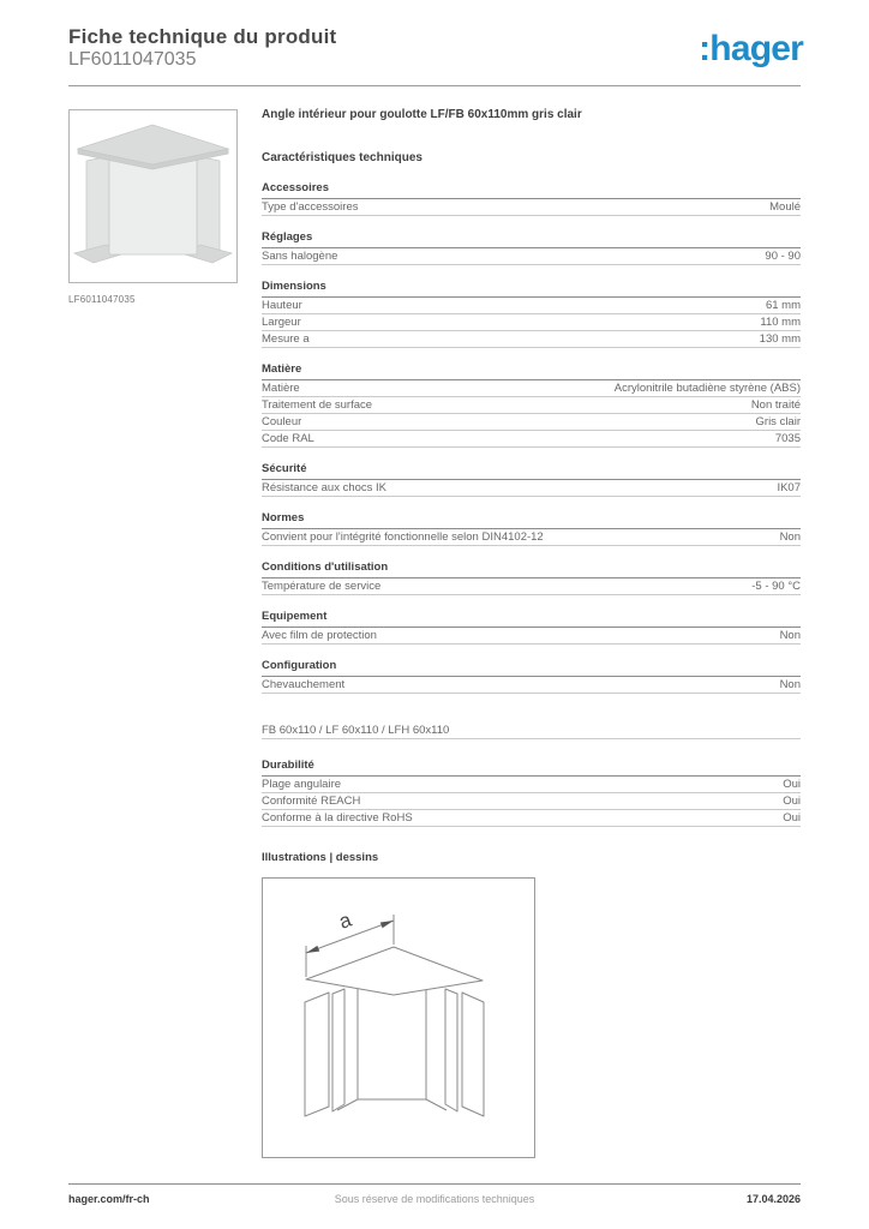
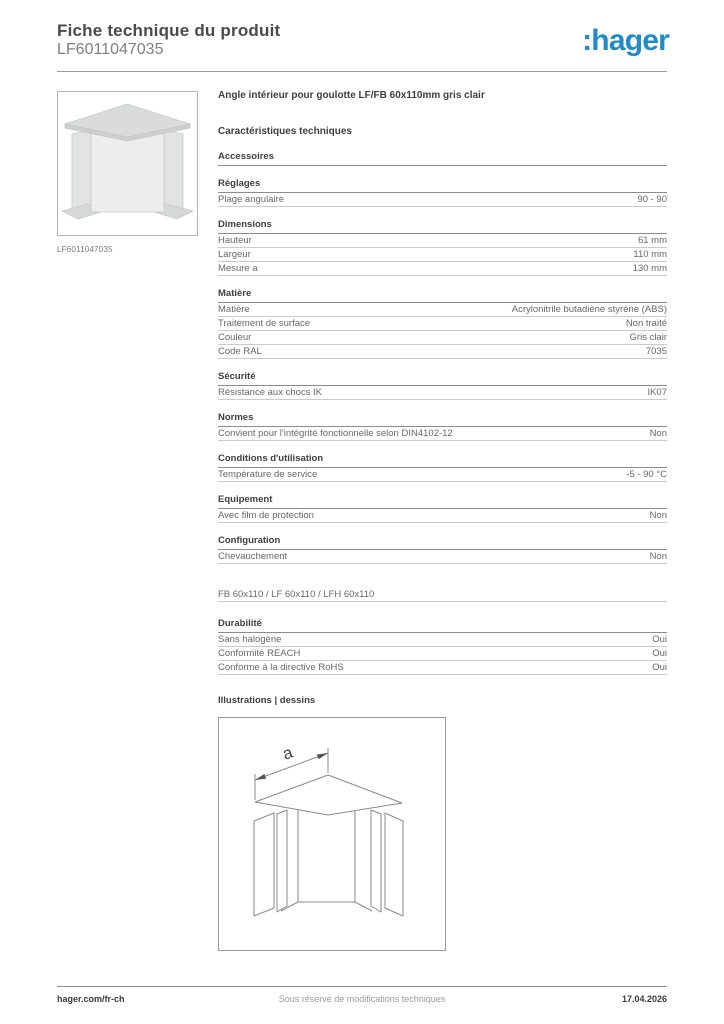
  Fiche technique du produit
  LF6011047035
  :hager
  LF6011047035
  Angle intérieur pour goulotte LF/FB 60x110mm gris clair
  Caractéristiques techniques
  Accessoires
- Type d'accessoires
- Moulé
  Réglages
- Sans halogène
+ Plage angulaire
  90 - 90
  Dimensions
  Hauteur
  61 mm
  Largeur
  110 mm
  Mesure a
  130 mm
  Matière
  Matière
  Acrylonitrile butadiène styrène (ABS)
  Traitement de surface
  Non traité
  Couleur
  Gris clair
  Code RAL
  7035
  Sécurité
  Résistance aux chocs IK
  IK07
  Normes
  Convient pour l'intégrité fonctionnelle selon DIN4102-12
  Non
  Conditions d'utilisation
  Température de service
  -5 - 90 °C
  Equipement
  Avec film de protection
  Non
  Configuration
  Chevauchement
  Non
  FB 60x110 / LF 60x110 / LFH 60x110
  Durabilité
- Plage angulaire
+ Sans halogène
  Oui
  Conformité REACH
  Oui
  Conforme à la directive RoHS
  Oui
  Illustrations | dessins
  hager.com/fr-ch
  Sous réserve de modifications techniques
  17.04.2026
